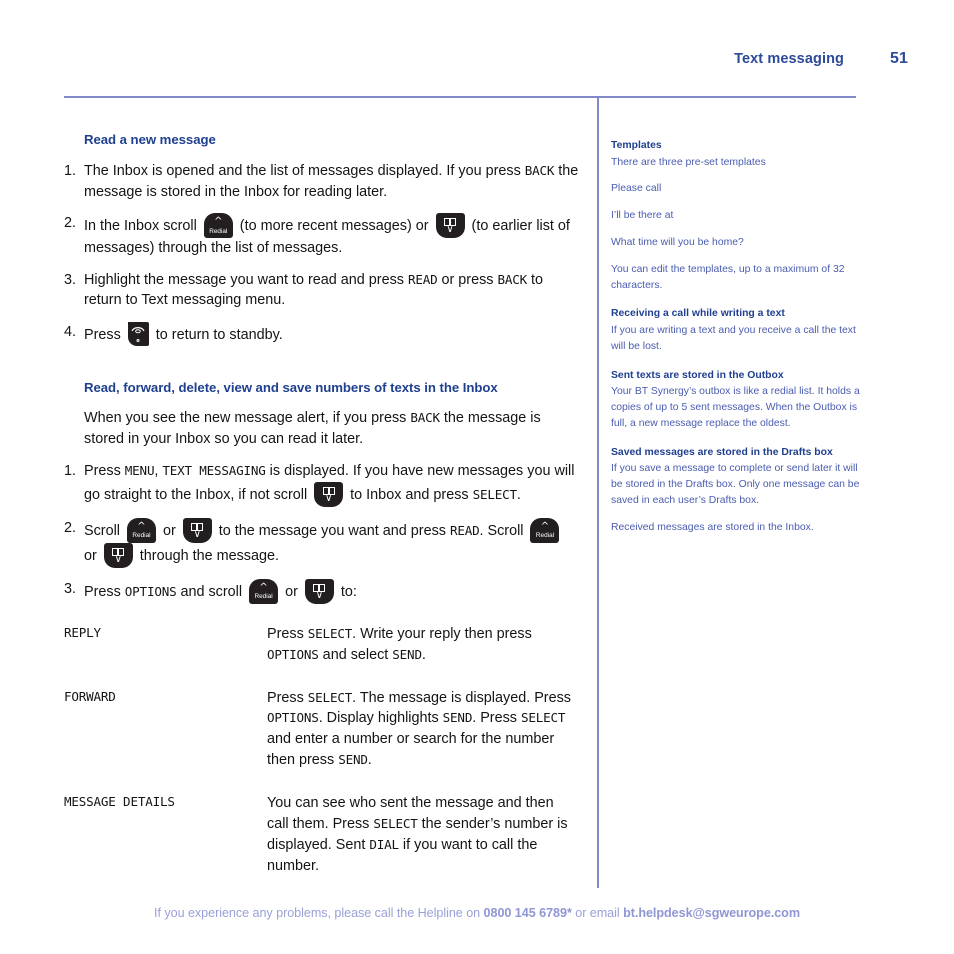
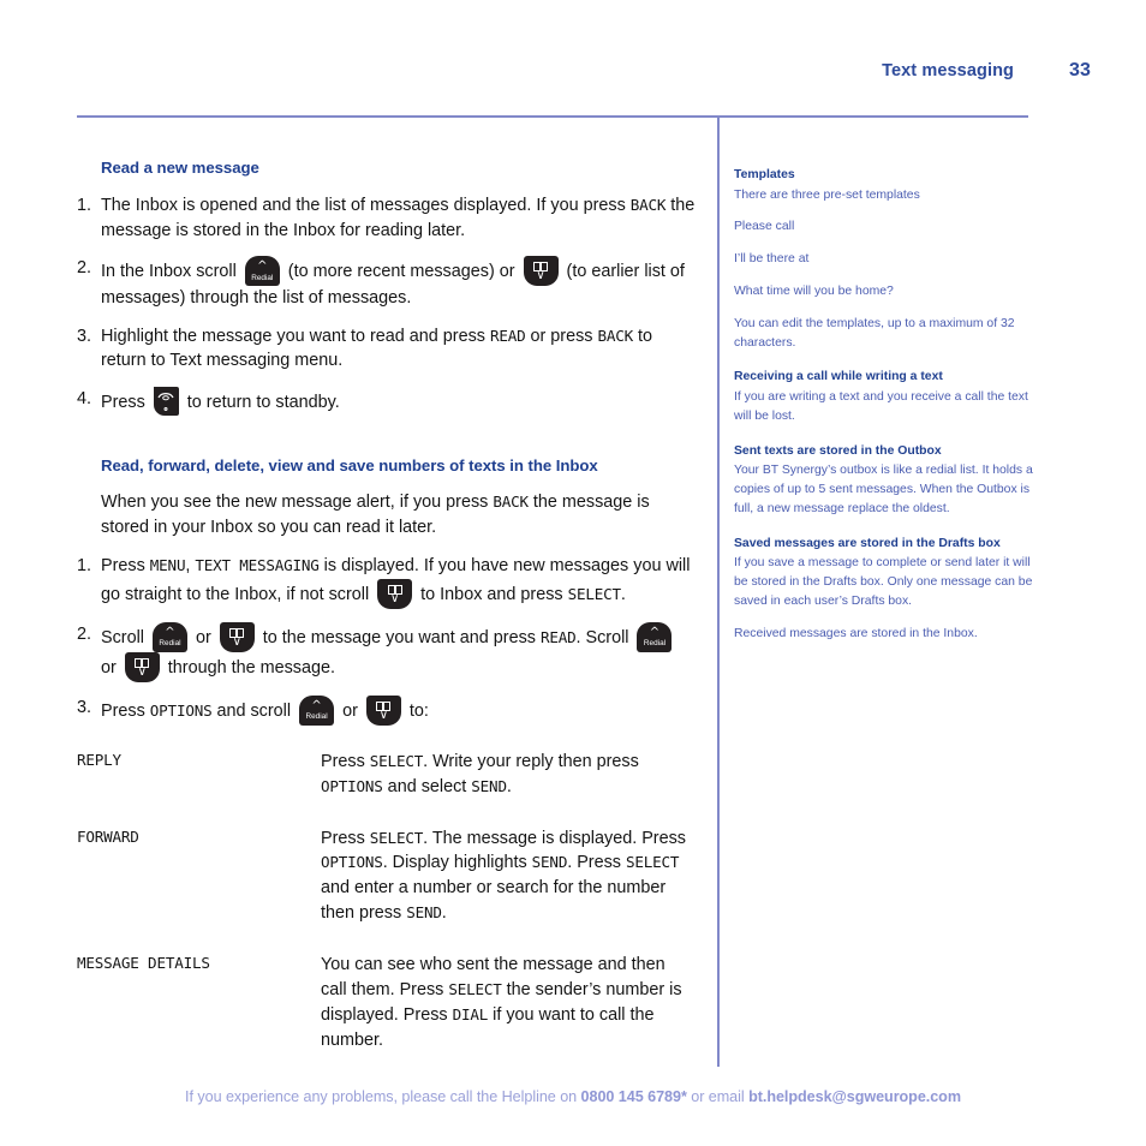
  Text messaging
- 51
+ 33
  Read a new message
  1.
  The Inbox is opened and the list of messages displayed. If you press BACK the message is stored in the Inbox for reading later.
  2.
  In the Inbox scroll
  ^
  (to more recent messages) or
  ∨
  (to earlier list of messages) through the list of messages.
  3.
  Highlight the message you want to read and press READ or press BACK to return to Text messaging menu.
  4.
  Press to return to standby.
  Read, forward, delete, view and save numbers of texts in the Inbox
  When you see the new message alert, if you press BACK the message is stored in your Inbox so you can read it later.
  1.
  Press MENU, TEXT MESSAGING is displayed. If you have new messages you will go straight to the Inbox, if not scroll
  ∨
  to Inbox and press SELECT.
  2.
  Scroll
  ^
  or
  ∨
  to the message you want and press READ. Scroll
  ^
  or
  ∨
  through the message.
  3.
  Press OPTIONS and scroll
  ^
  or
  ∨
  to:
  REPLY
  Press SELECT. Write your reply then press OPTIONS and select SEND.
  FORWARD
  Press SELECT. The message is displayed. Press OPTIONS. Display highlights SEND. Press SELECT and enter a number or search for the number then press SEND.
  MESSAGE DETAILS
- You can see who sent the message and then call them. Press SELECT the sender’s number is displayed. Sent DIAL if you want to call the number.
+ You can see who sent the message and then call them. Press SELECT the sender’s number is displayed. Press DIAL if you want to call the number.
  Templates
  There are three pre-set templates
  Please call
  I’ll be there at
  What time will you be home?
  You can edit the templates, up to a maximum of 32 characters.
  Receiving a call while writing a text
  If you are writing a text and you receive a call the text will be lost.
  Sent texts are stored in the Outbox
  Your BT Synergy’s outbox is like a redial list. It holds a copies of up to 5 sent messages. When the Outbox is full, a new message replace the oldest.
  Saved messages are stored in the Drafts box
  If you save a message to complete or send later it will be stored in the Drafts box. Only one message can be saved in each user’s Drafts box.
  Received messages are stored in the Inbox.
  If you experience any problems, please call the Helpline on 0800 145 6789* or email bt.helpdesk@sgweurope.com
